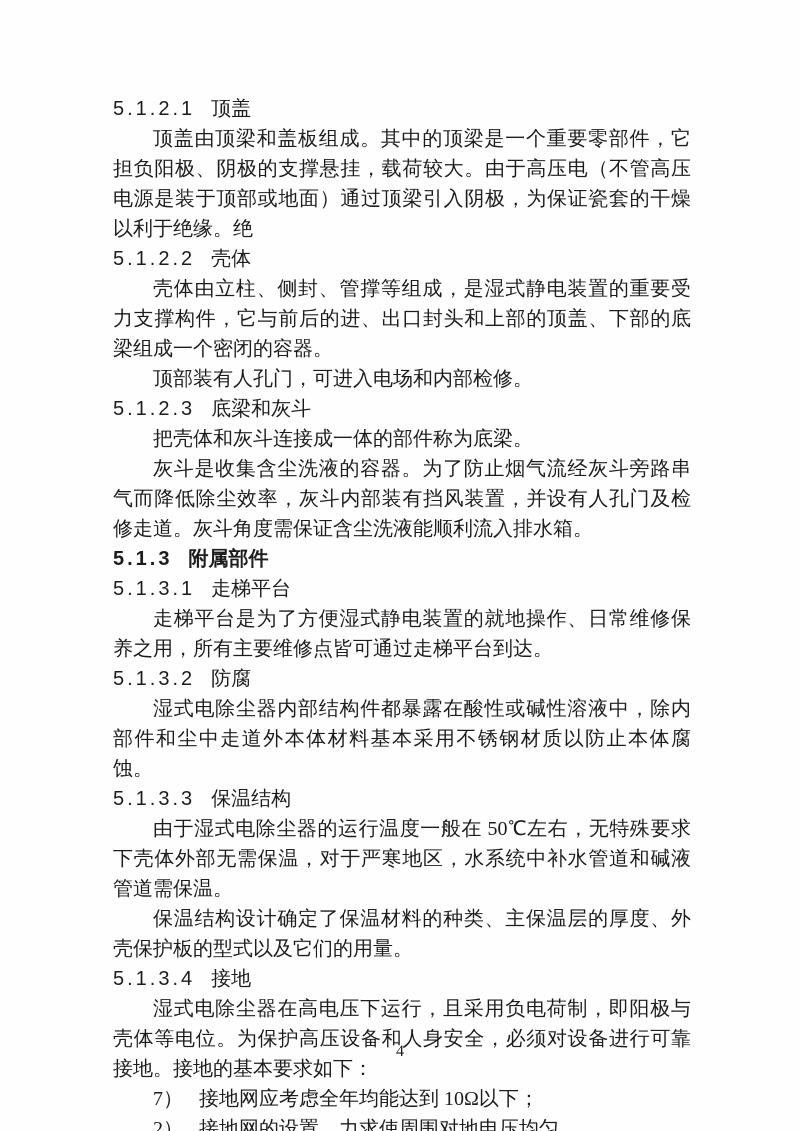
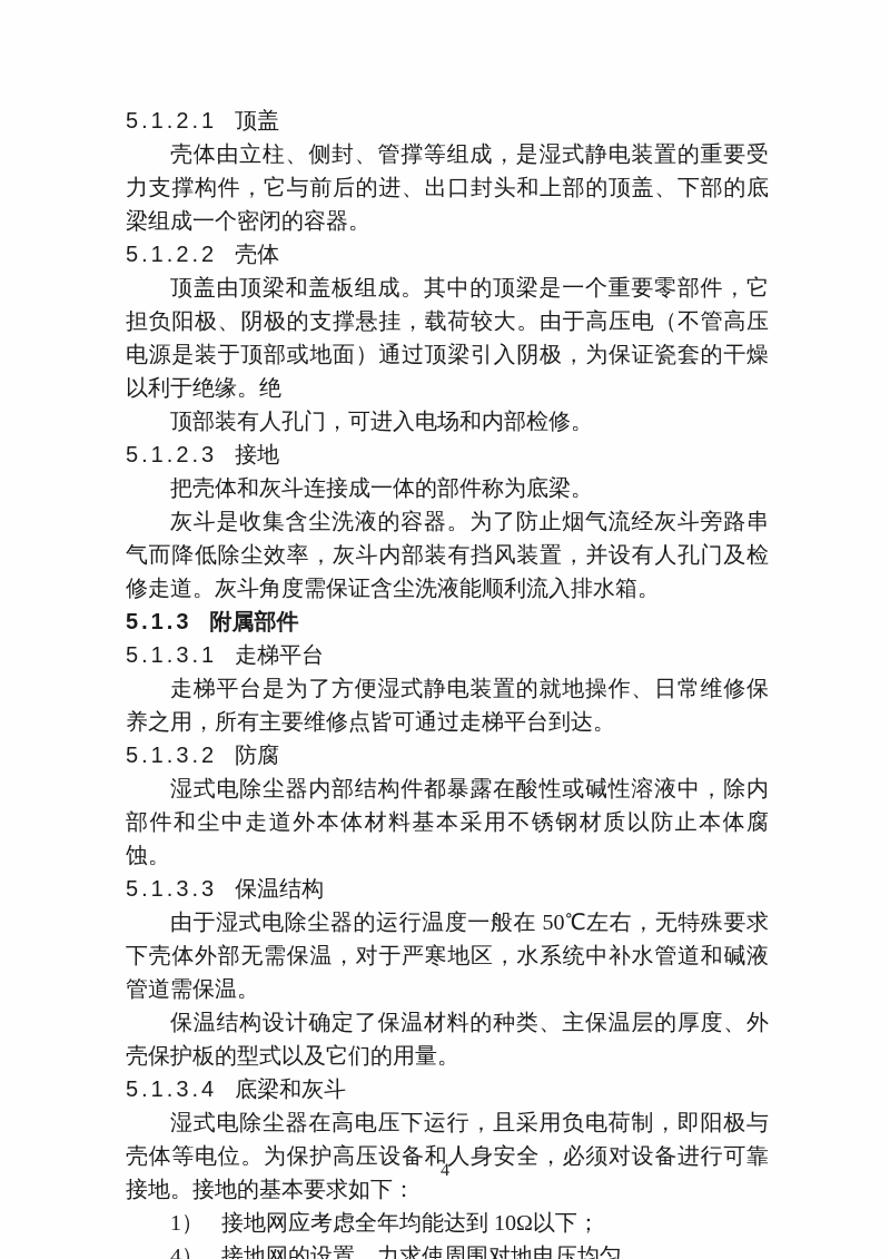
  5.1.2.1 顶盖
- 顶盖由顶梁和盖板组成。其中的顶梁是一个重要零部件，它担负阳极、阴极的支撑悬挂，载荷较大。由于高压电（不管高压电源是装于顶部或地面）通过顶梁引入阴极，为保证瓷套的干燥以利于绝缘。绝
+ 壳体由立柱、侧封、管撑等组成，是湿式静电装置的重要受力支撑构件，它与前后的进、出口封头和上部的顶盖、下部的底梁组成一个密闭的容器。
  5.1.2.2 壳体
- 壳体由立柱、侧封、管撑等组成，是湿式静电装置的重要受力支撑构件，它与前后的进、出口封头和上部的顶盖、下部的底梁组成一个密闭的容器。
+ 顶盖由顶梁和盖板组成。其中的顶梁是一个重要零部件，它担负阳极、阴极的支撑悬挂，载荷较大。由于高压电（不管高压电源是装于顶部或地面）通过顶梁引入阴极，为保证瓷套的干燥以利于绝缘。绝
  顶部装有人孔门，可进入电场和内部检修。
- 5.1.2.3 底梁和灰斗
+ 5.1.2.3 接地
  把壳体和灰斗连接成一体的部件称为底梁。
  灰斗是收集含尘洗液的容器。为了防止烟气流经灰斗旁路串气而降低除尘效率，灰斗内部装有挡风装置，并设有人孔门及检修走道。灰斗角度需保证含尘洗液能顺利流入排水箱。
  5.1.3 附属部件
  5.1.3.1 走梯平台
  走梯平台是为了方便湿式静电装置的就地操作、日常维修保养之用，所有主要维修点皆可通过走梯平台到达。
  5.1.3.2 防腐
  湿式电除尘器内部结构件都暴露在酸性或碱性溶液中，除内部件和尘中走道外本体材料基本采用不锈钢材质以防止本体腐蚀。
  5.1.3.3 保温结构
  由于湿式电除尘器的运行温度一般在 50℃左右，无特殊要求下壳体外部无需保温，对于严寒地区，水系统中补水管道和碱液管道需保温。
  保温结构设计确定了保温材料的种类、主保温层的厚度、外壳保护板的型式以及它们的用量。
- 5.1.3.4 接地
+ 5.1.3.4 底梁和灰斗
  湿式电除尘器在高电压下运行，且采用负电荷制，即阳极与壳体等电位。为保护高压设备和人身安全，必须对设备进行可靠接地。接地的基本要求如下：
- 7） 接地网应考虑全年均能达到 10Ω以下；
+ 1） 接地网应考虑全年均能达到 10Ω以下；
- 2） 接地网的设置，力求使周围对地电压均匀。
+ 4） 接地网的设置，力求使周围对地电压均匀。
  4
